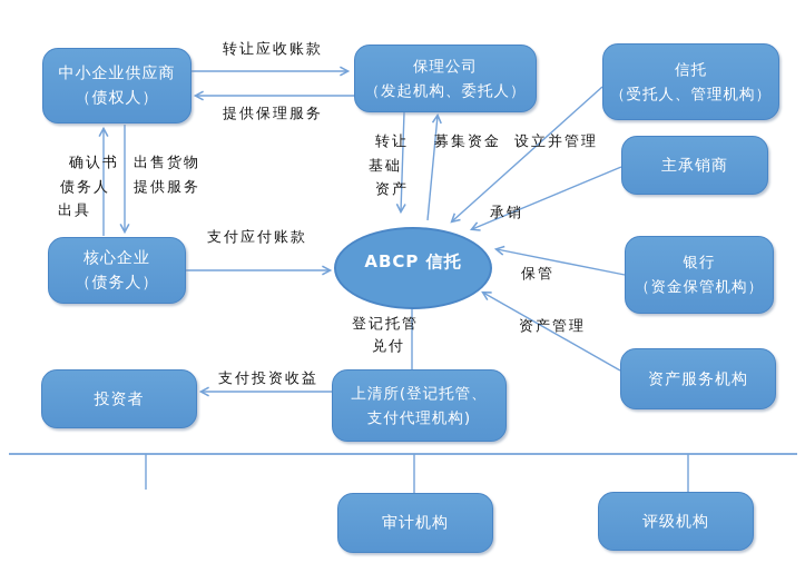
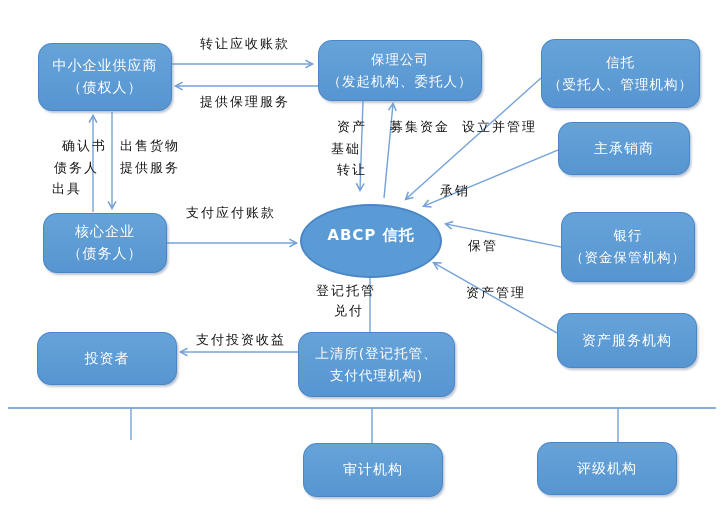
  中小企业供应商
  （债权人）
  保理公司
  （发起机构、委托人）
  信托
  （受托人、管理机构）
  主承销商
  银行
  （资金保管机构）
  资产服务机构
  核心企业
  （债务人）
  投资者
  上清所(登记托管、
  支付代理机构)
  ABCP 信托
  审计机构
  评级机构
  转让应收账款
  提供保理服务
  确认书
  债务人
  出具
  出售货物
  提供服务
- 转让
+ 资产
  基础
- 资产
+ 转让
  募集资金
  设立并管理
  承销
  保管
  资产管理
  登记托管
  兑付
  支付应付账款
  支付投资收益
